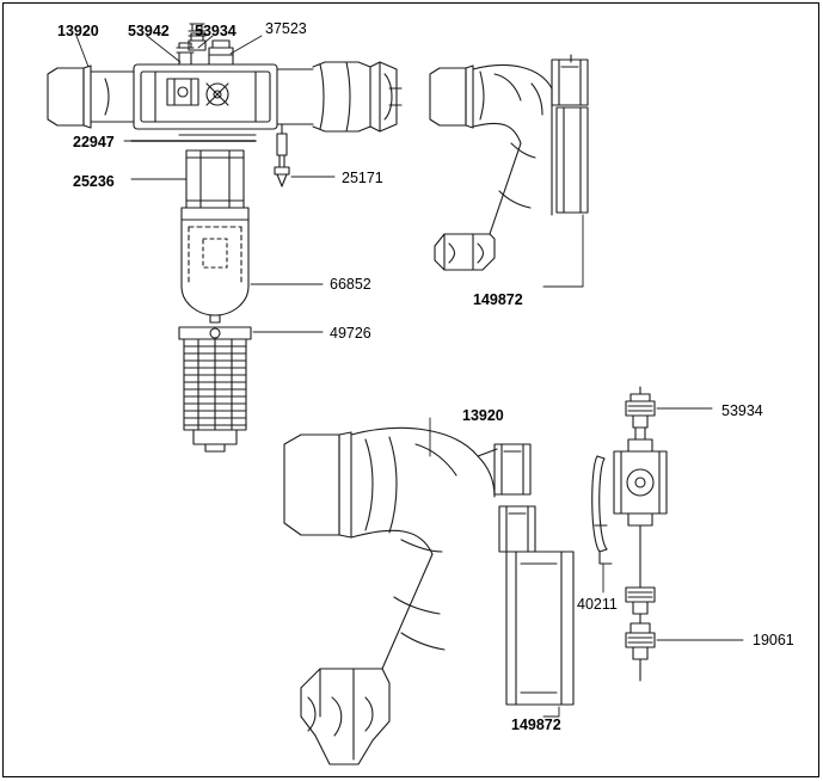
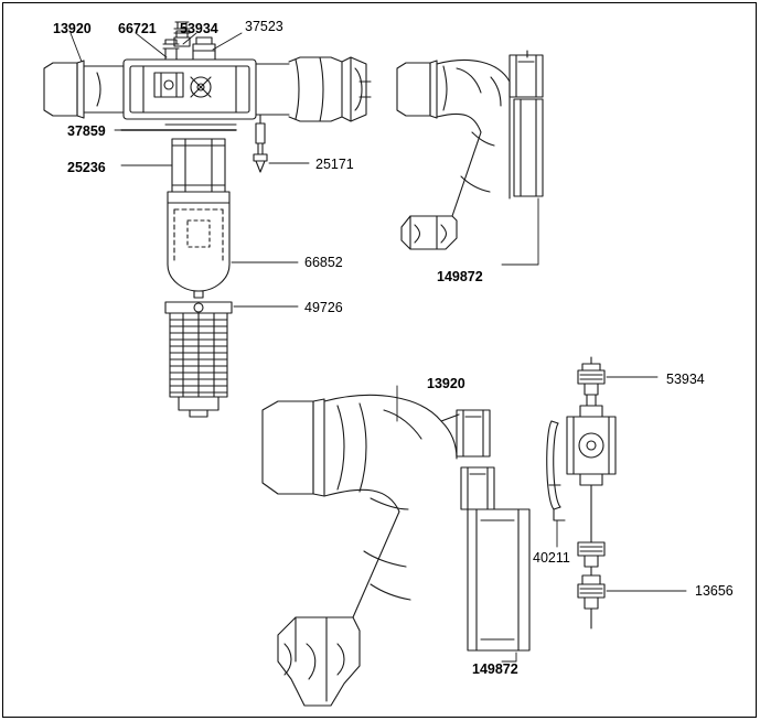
  13920
- 53942
+ 66721
  53934
  37523
- 22947
+ 37859
  25236
  25171
  66852
  49726
  149872
  13920
  53934
  40211
- 19061
+ 13656
  149872
